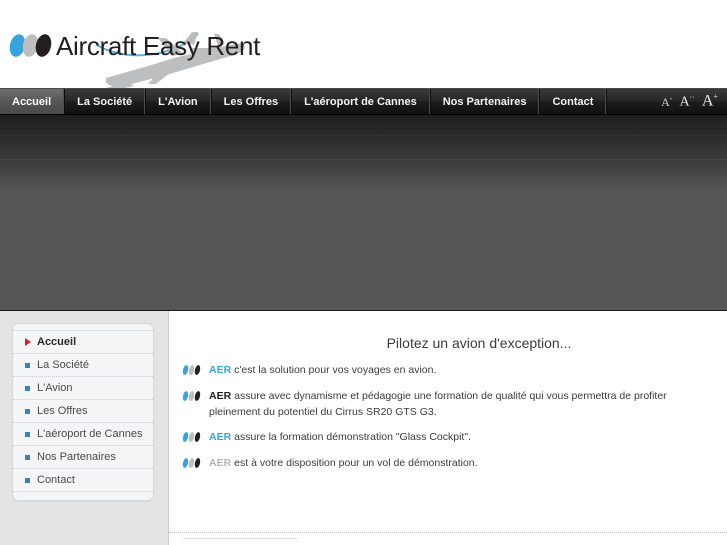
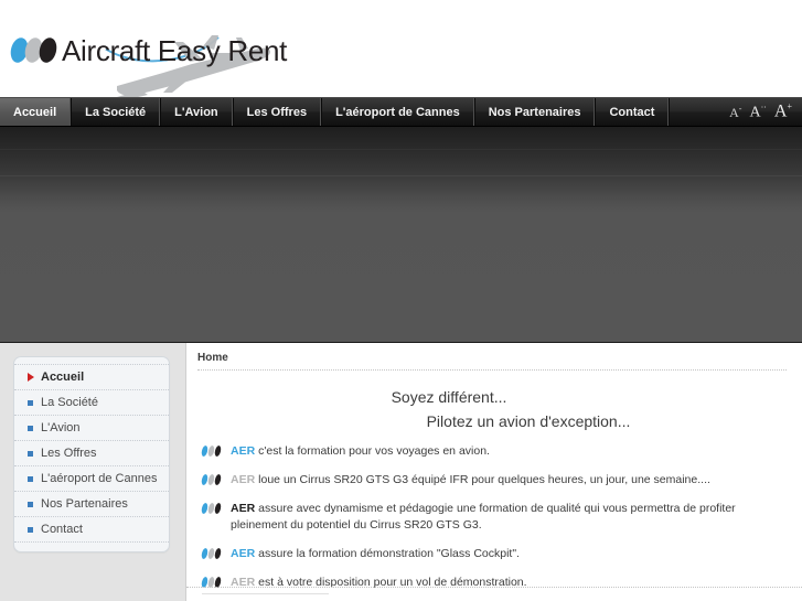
  Aircraft Easy Rent
  Accueil
  La Société
  L'Avion
  Les Offres
  L'aéroport de Cannes
  Nos Partenaires
  Contact
  A-
  A··
  A+
  Accueil
  La Société
  L'Avion
  Les Offres
  L'aéroport de Cannes
  Nos Partenaires
  Contact
+ Home
+ Soyez différent...
  Pilotez un avion d'exception...
- AER c'est la solution pour vos voyages en avion.
+ AER c'est la formation pour vos voyages en avion.
+ AER loue un Cirrus SR20 GTS G3 équipé IFR pour quelques heures, un jour, une semaine....
  AER assure avec dynamisme et pédagogie une formation de qualité qui vous permettra de profiter pleinement du potentiel du Cirrus SR20 GTS G3.
  AER assure la formation démonstration "Glass Cockpit".
  AER est à votre disposition pour un vol de démonstration.
